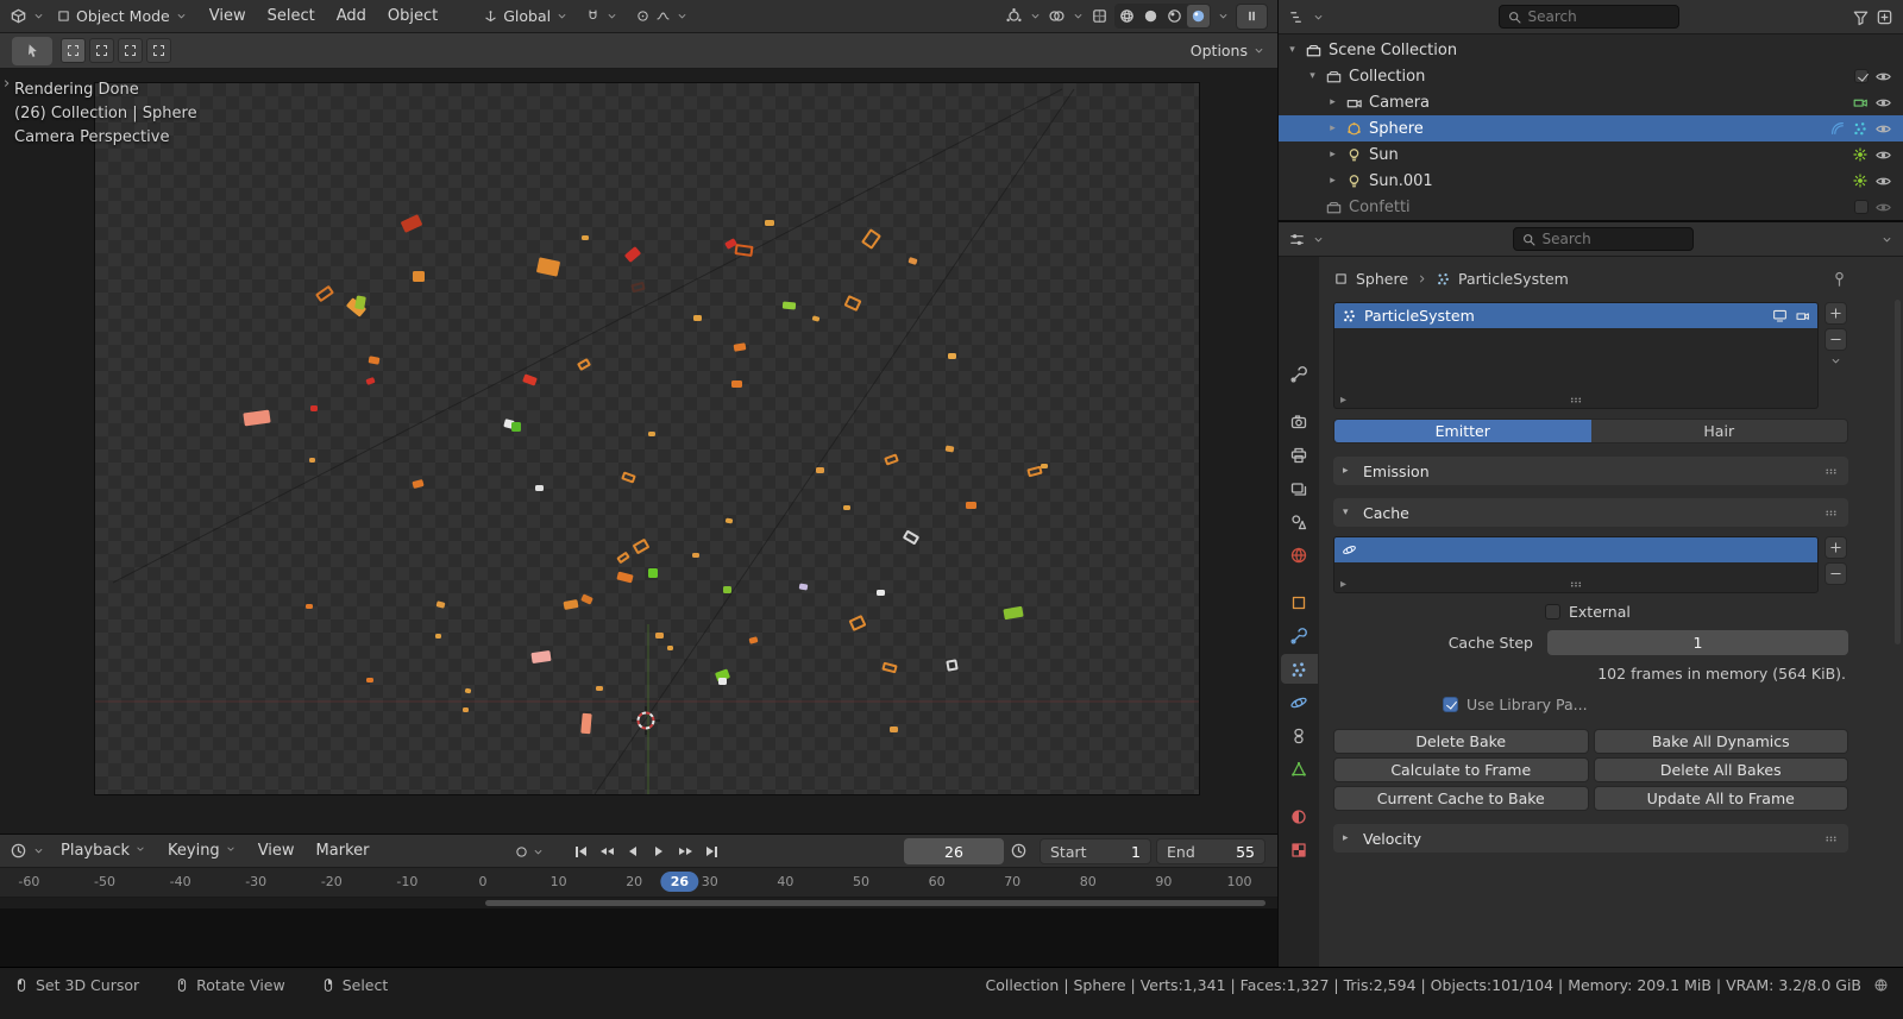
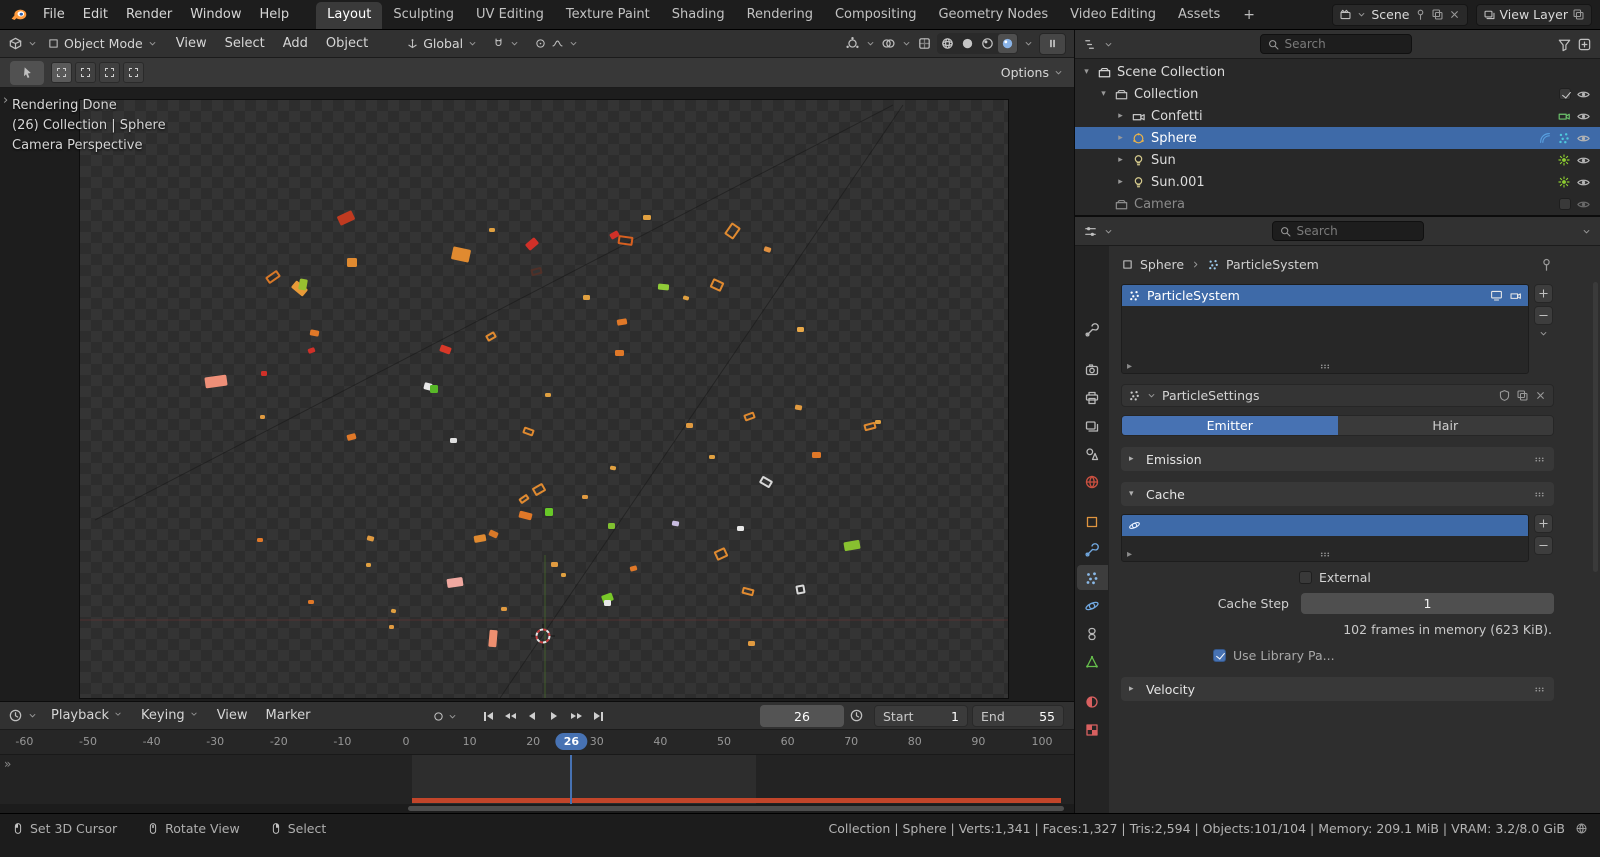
+ File
+ Edit
+ Render
+ Window
+ Help
+ Layout
+ Sculpting
+ UV Editing
+ Texture Paint
+ Shading
+ Rendering
+ Compositing
+ Geometry Nodes
+ Video Editing
+ Assets
+ +
+ Scene
+ View Layer
  Object Mode
  View
  Select
  Add
  Object
  Global
  Options
  ›
  Rendering Done
  (26) Collection | Sphere
  Camera Perspective
  Playback
  Keying
  View
  Marker
  26
  Start
  1
  End
  55
  -60
  -50
  -40
  -30
  -20
  -10
  0
  10
  20
  30
  40
  50
  60
  70
  80
  90
  100
  26
+ »
  Search
  ▾
  Scene Collection
  ▾
  Collection
  ▸
- Camera
+ Confetti
  ▸
  Sphere
  ▸
  Sun
  ▸
  Sun.001
- Confetti
+ Camera
  Search
  Sphere
  ParticleSystem
  ParticleSystem
  ▸
+ ParticleSettings
  Emitter
  Hair
  ▸
  Emission
  ▾
  Cache
  ▸
  External
  Cache Step
  1
- 102 frames in memory (564 KiB).
+ 102 frames in memory (623 KiB).
  Use Library Pa...
- Delete Bake
- Bake All Dynamics
- Calculate to Frame
- Delete All Bakes
- Current Cache to Bake
- Update All to Frame
  ▸
  Velocity
  Set 3D Cursor
  Rotate View
  Select
  Collection | Sphere | Verts:1,341 | Faces:1,327 | Tris:2,594 | Objects:101/104 | Memory: 209.1 MiB | VRAM: 3.2/8.0 GiB
